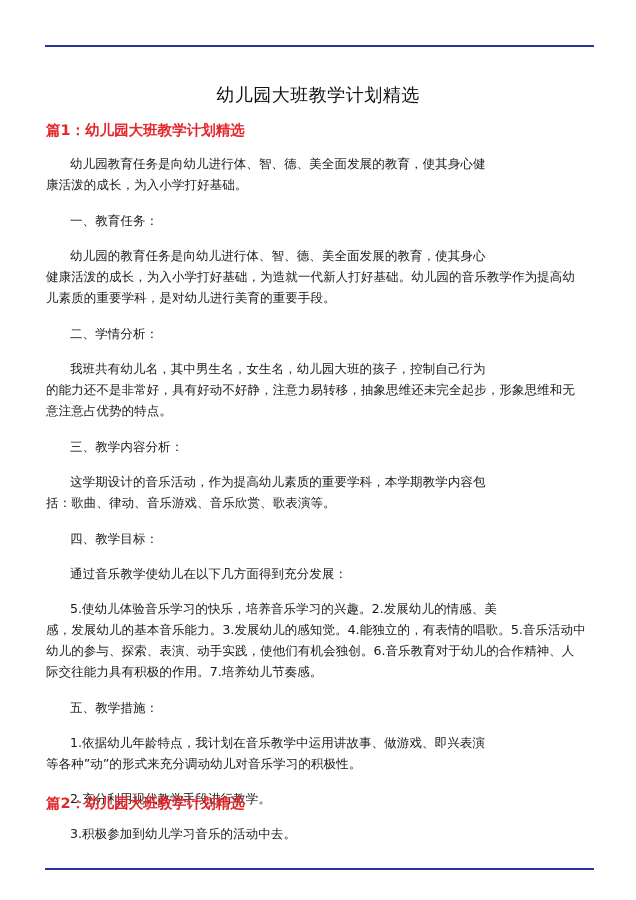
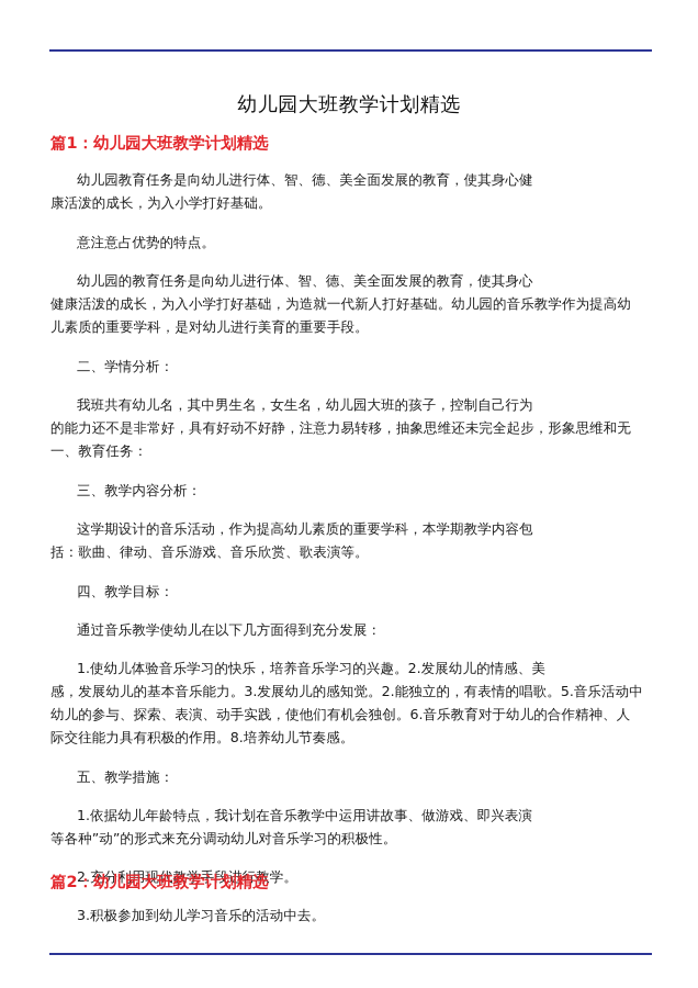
  幼儿园大班教学计划精选
  篇1：幼儿园大班教学计划精选
  幼儿园教育任务是向幼儿进行体、智、德、美全面发展的教育，使其身心健
  康活泼的成长，为入小学打好基础。
- 一、教育任务：
+ 意注意占优势的特点。
  幼儿园的教育任务是向幼儿进行体、智、德、美全面发展的教育，使其身心
  健康活泼的成长，为入小学打好基础，为造就一代新人打好基础。幼儿园的音乐教学作为提高幼
  儿素质的重要学科，是对幼儿进行美育的重要手段。
  二、学情分析：
  我班共有幼儿名，其中男生名，女生名，幼儿园大班的孩子，控制自己行为
  的能力还不是非常好，具有好动不好静，注意力易转移，抽象思维还未完全起步，形象思维和无
- 意注意占优势的特点。
+ 一、教育任务：
  三、教学内容分析：
  这学期设计的音乐活动，作为提高幼儿素质的重要学科，本学期教学内容包
  括：歌曲、律动、音乐游戏、音乐欣赏、歌表演等。
  四、教学目标：
  通过音乐教学使幼儿在以下几方面得到充分发展：
- 5.使幼儿体验音乐学习的快乐，培养音乐学习的兴趣。2.发展幼儿的情感、美
+ 1.使幼儿体验音乐学习的快乐，培养音乐学习的兴趣。2.发展幼儿的情感、美
- 感，发展幼儿的基本音乐能力。3.发展幼儿的感知觉。4.能独立的，有表情的唱歌。5.音乐活动中
+ 感，发展幼儿的基本音乐能力。3.发展幼儿的感知觉。2.能独立的，有表情的唱歌。5.音乐活动中
  幼儿的参与、探索、表演、动手实践，使他们有机会独创。6.音乐教育对于幼儿的合作精神、人
- 际交往能力具有积极的作用。7.培养幼儿节奏感。
+ 际交往能力具有积极的作用。8.培养幼儿节奏感。
  五、教学措施：
  1.依据幼儿年龄特点，我计划在音乐教学中运用讲故事、做游戏、即兴表演
  等各种”动”的形式来充分调动幼儿对音乐学习的积极性。
  2.充分利用现代教学手段进行教学。
  3.积极参加到幼儿学习音乐的活动中去。
  篇2：幼儿园大班教学计划精选
